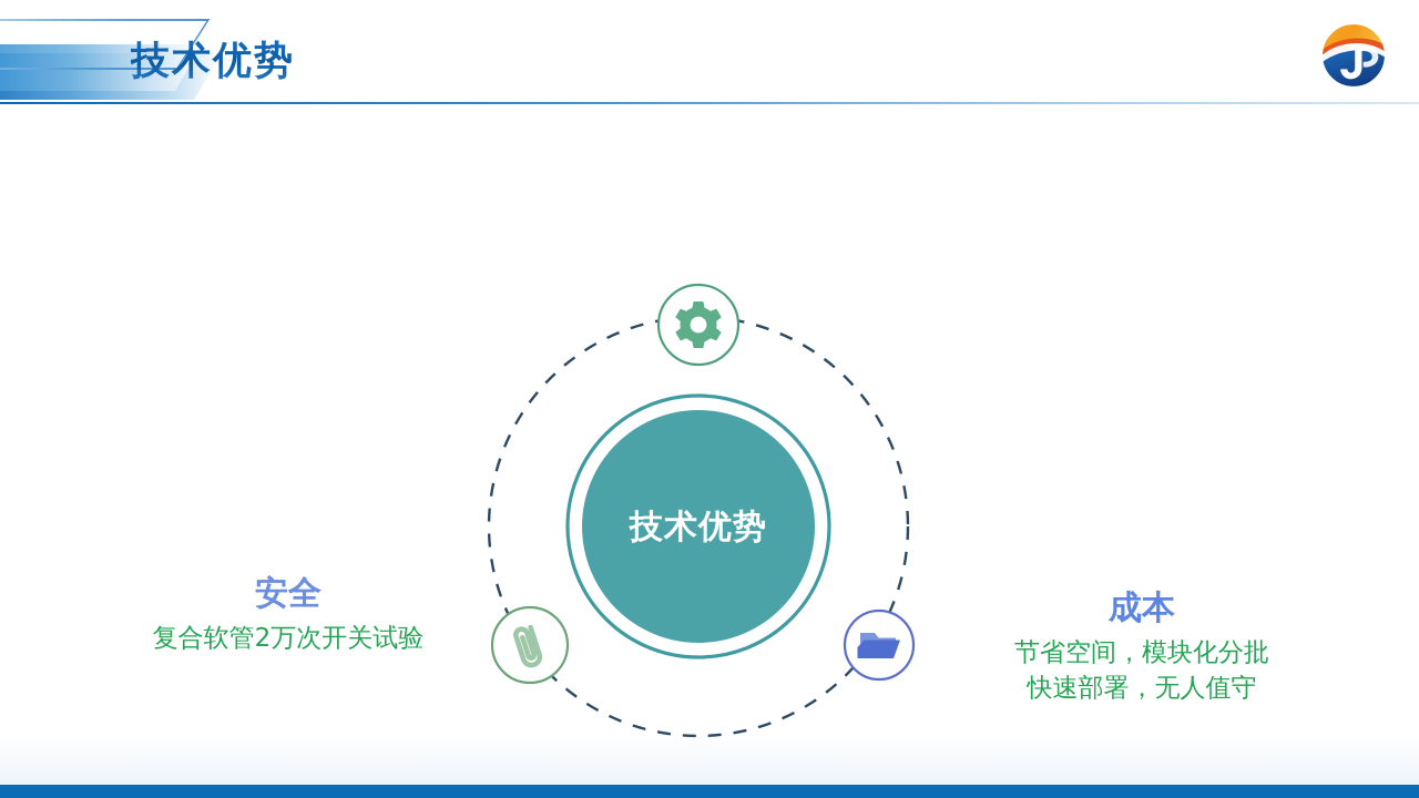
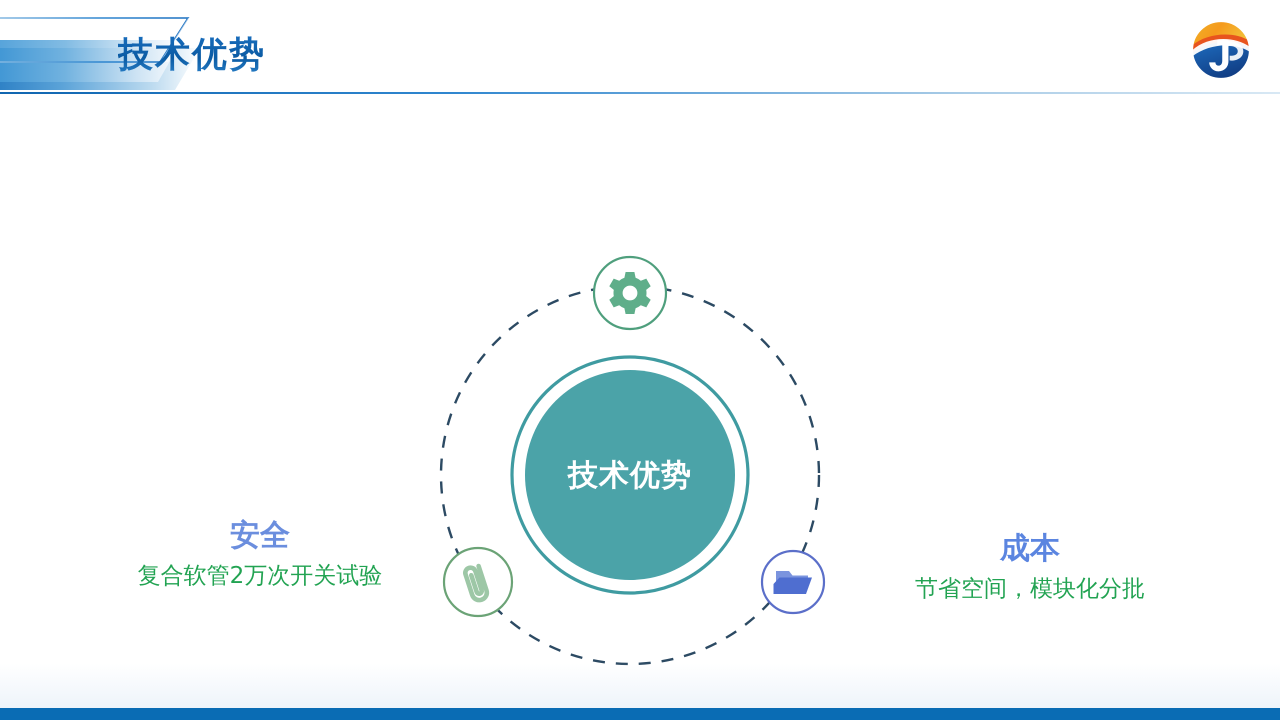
  技术优势
  技术优势
  安全
  复合软管2万次开关试验
  成本
  节省空间，模块化分批
- 快速部署，无人值守
